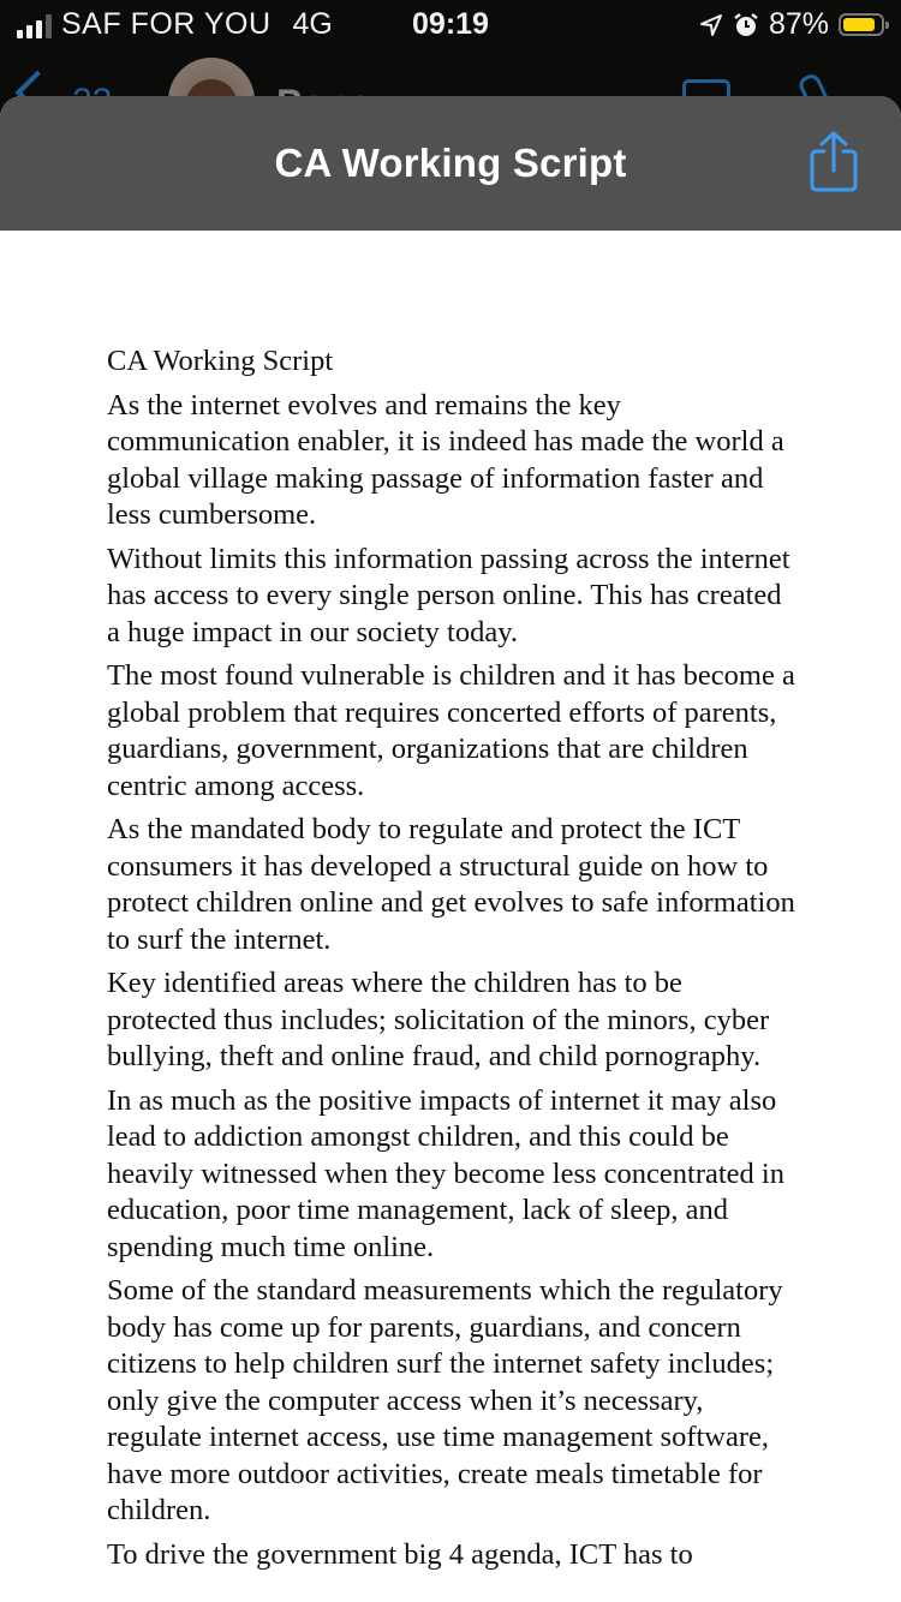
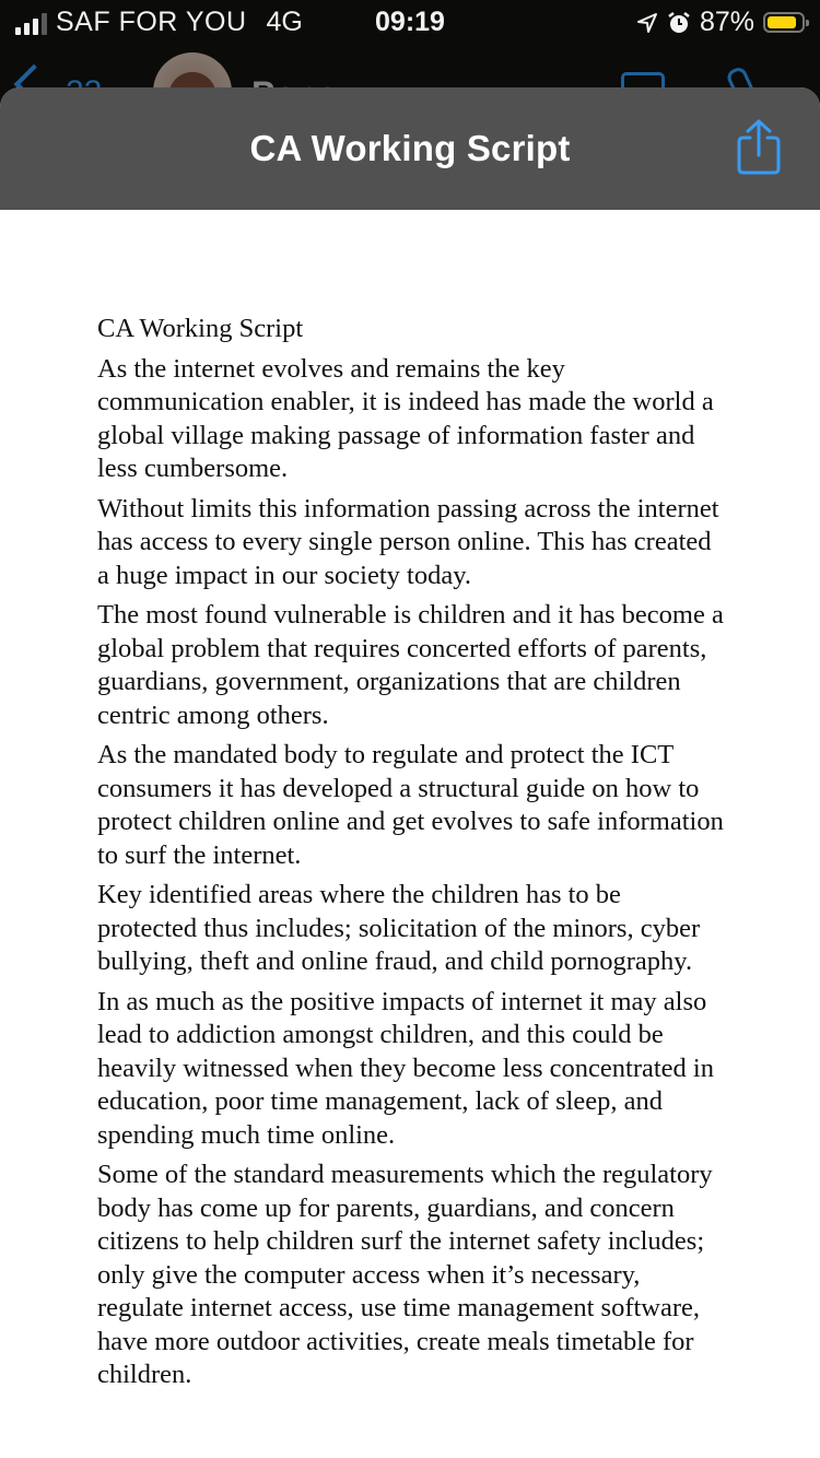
  SAF FOR YOU
  4G
  09:19
  87%
  CA Working Script
  CA Working Script
  As the internet evolves and remains the key communication enabler, it is indeed has made the world a global village making passage of information faster and less cumbersome.
  Without limits this information passing across the internet has access to every single person online. This has created a huge impact in our society today.
- The most found vulnerable is children and it has become a global problem that requires concerted efforts of parents, guardians, government, organizations that are children centric among access.
+ The most found vulnerable is children and it has become a global problem that requires concerted efforts of parents, guardians, government, organizations that are children centric among others.
  As the mandated body to regulate and protect the ICT consumers it has developed a structural guide on how to protect children online and get evolves to safe information to surf the internet.
  Key identified areas where the children has to be protected thus includes; solicitation of the minors, cyber bullying, theft and online fraud, and child pornography.
  In as much as the positive impacts of internet it may also lead to addiction amongst children, and this could be heavily witnessed when they become less concentrated in education, poor time management, lack of sleep, and spending much time online.
  Some of the standard measurements which the regulatory body has come up for parents, guardians, and concern citizens to help children surf the internet safety includes; only give the computer access when it’s necessary, regulate internet access, use time management software, have more outdoor activities, create meals timetable for children.
- To drive the government big 4 agenda, ICT has to
